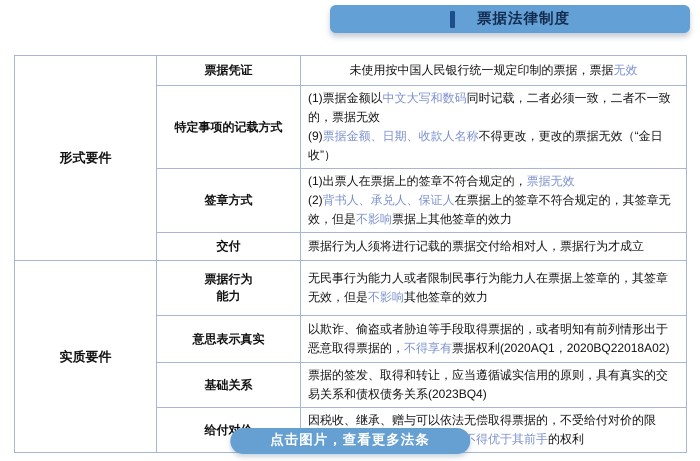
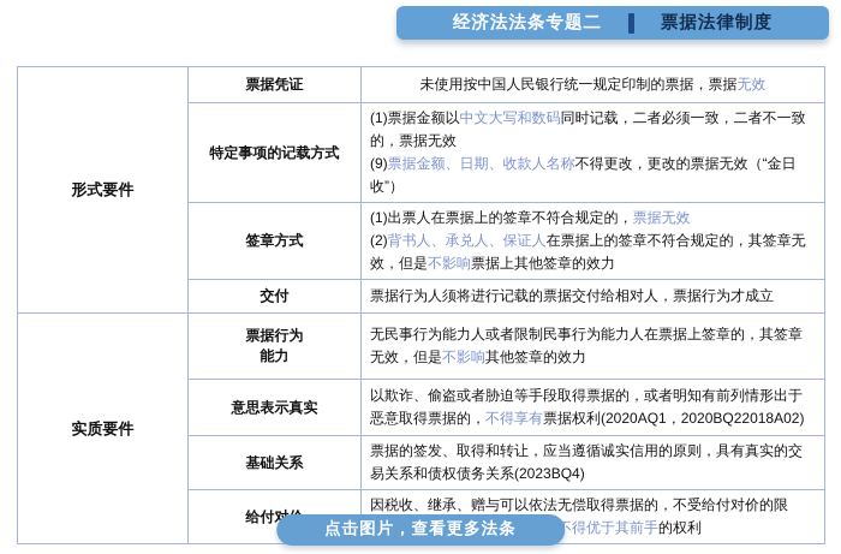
+ 经济法法条专题二
  票据法律制度
  形式要件	票据凭证	未使用按中国人民银行统一规定印制的票据，票据无效
  特定事项的记载方式	(1)票据金额以中文大写和数码同时记载，二者必须一致，二者不一致的，票据无效 (9)票据金额、日期、收款人名称不得更改，更改的票据无效（“金日收”）
  签章方式	(1)出票人在票据上的签章不符合规定的，票据无效 (2)背书人、承兑人、保证人在票据上的签章不符合规定的，其签章无效，但是不影响票据上其他签章的效力
  交付	票据行为人须将进行记载的票据交付给相对人，票据行为才成立
  实质要件	票据行为 能力	无民事行为能力人或者限制民事行为能力人在票据上签章的，其签章无效，但是不影响其他签章的效力
  意思表示真实	以欺诈、偷盗或者胁迫等手段取得票据的，或者明知有前列情形出于恶意取得票据的，不得享有票据权利(2020AQ1，2020BQ22018A02)
  基础关系	票据的签发、取得和转让，应当遵循诚实信用的原则，具有真实的交易关系和债权债务关系(2023BQ4)
  给付对	因税收、继承、赠与可以依法无偿取得票据的，不受给付对价的限不得优于其前手的权利
  点击图片，查看更多法条
